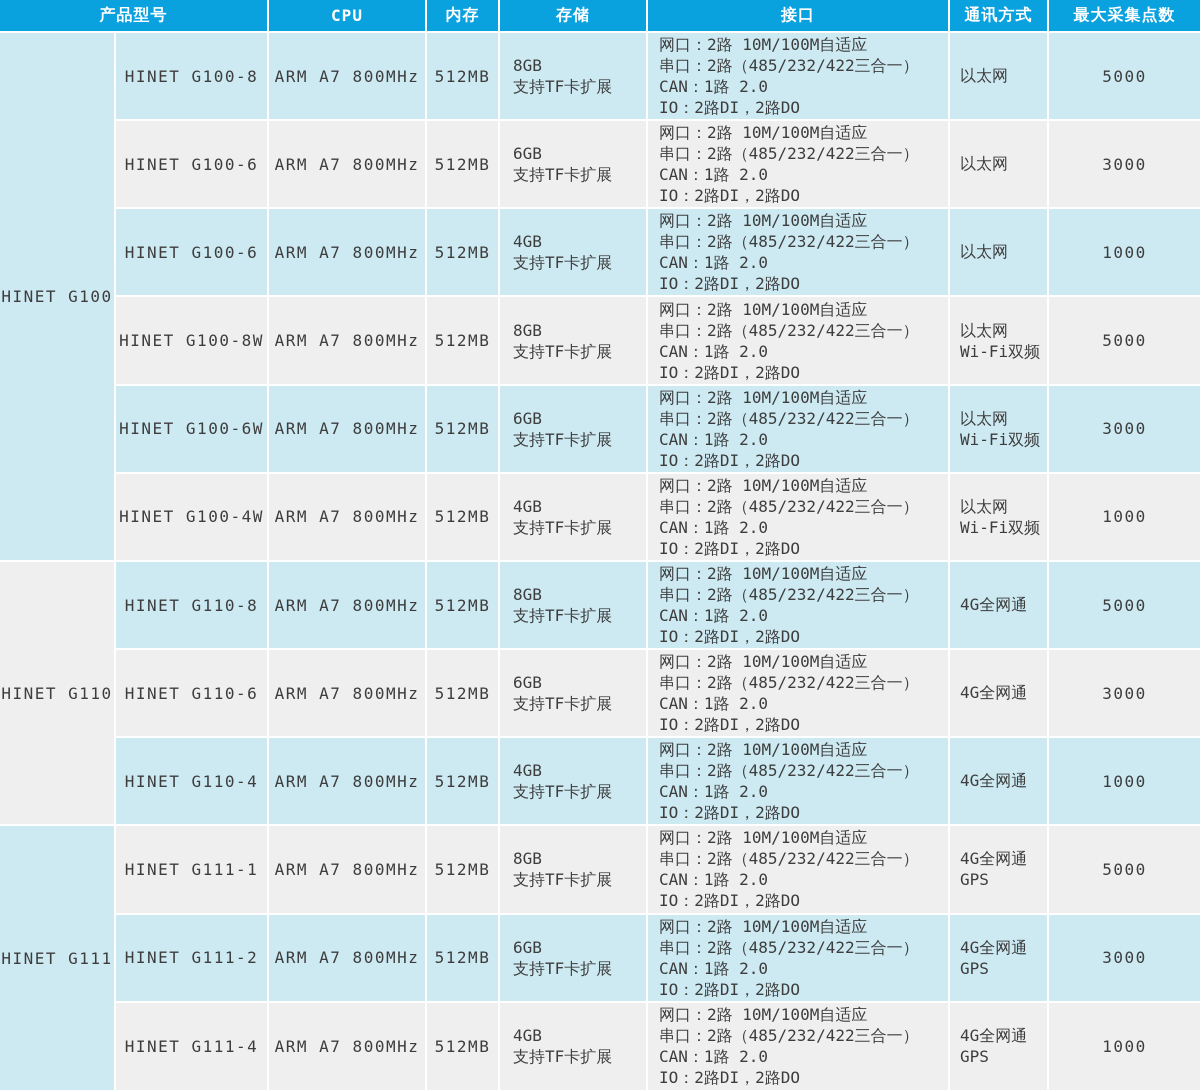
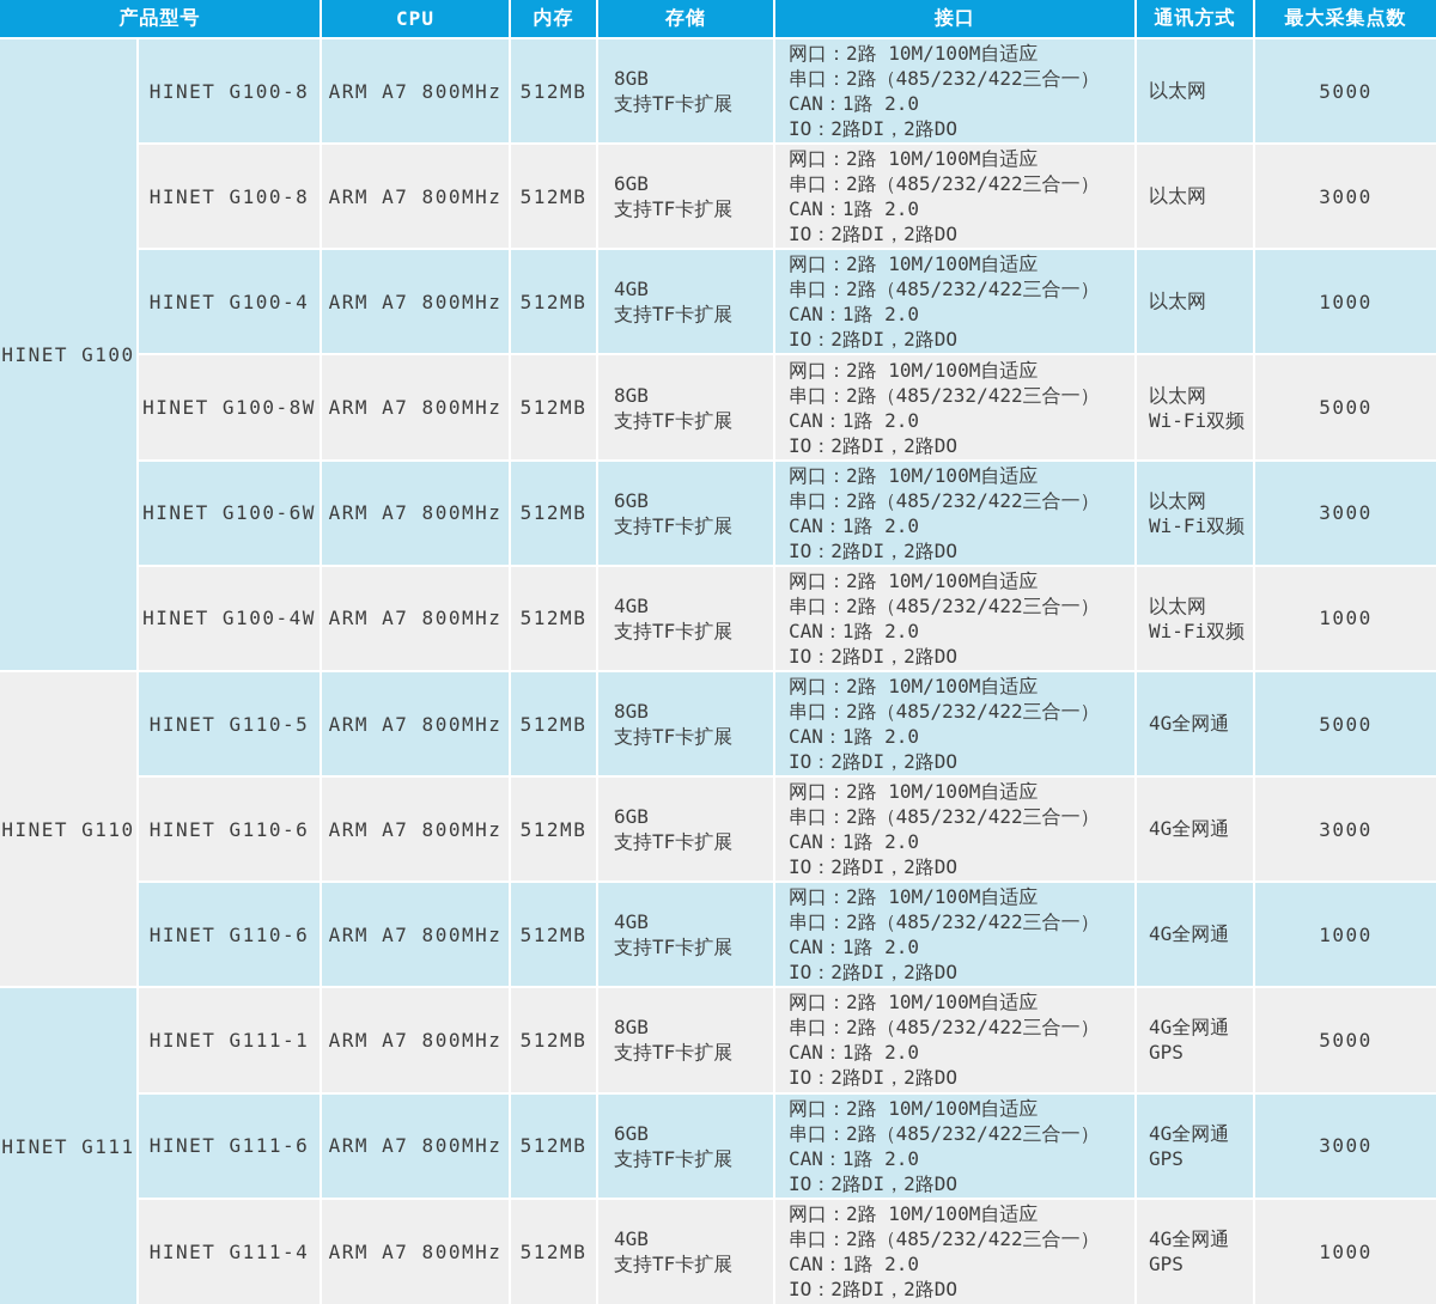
  产品型号	CPU	内存	存储	接口	通讯方式	最大采集点数
  HINET G100	HINET G100-8	ARM A7 800MHz	512MB	8GB支持TF卡扩展	网口：2路 10M/100M自适应串口：2路（485/232/422三合一）CAN：1路 2.0IO：2路DI，2路DO	以太网	5000
- HINET G100-6	ARM A7 800MHz	512MB	6GB支持TF卡扩展	网口：2路 10M/100M自适应串口：2路（485/232/422三合一）CAN：1路 2.0IO：2路DI，2路DO	以太网	3000
+ HINET G100-8	ARM A7 800MHz	512MB	6GB支持TF卡扩展	网口：2路 10M/100M自适应串口：2路（485/232/422三合一）CAN：1路 2.0IO：2路DI，2路DO	以太网	3000
- HINET G100-6	ARM A7 800MHz	512MB	4GB支持TF卡扩展	网口：2路 10M/100M自适应串口：2路（485/232/422三合一）CAN：1路 2.0IO：2路DI，2路DO	以太网	1000
+ HINET G100-4	ARM A7 800MHz	512MB	4GB支持TF卡扩展	网口：2路 10M/100M自适应串口：2路（485/232/422三合一）CAN：1路 2.0IO：2路DI，2路DO	以太网	1000
  HINET G100-8W	ARM A7 800MHz	512MB	8GB支持TF卡扩展	网口：2路 10M/100M自适应串口：2路（485/232/422三合一）CAN：1路 2.0IO：2路DI，2路DO	以太网Wi-Fi双频	5000
  HINET G100-6W	ARM A7 800MHz	512MB	6GB支持TF卡扩展	网口：2路 10M/100M自适应串口：2路（485/232/422三合一）CAN：1路 2.0IO：2路DI，2路DO	以太网Wi-Fi双频	3000
  HINET G100-4W	ARM A7 800MHz	512MB	4GB支持TF卡扩展	网口：2路 10M/100M自适应串口：2路（485/232/422三合一）CAN：1路 2.0IO：2路DI，2路DO	以太网Wi-Fi双频	1000
- HINET G110	HINET G110-8	ARM A7 800MHz	512MB	8GB支持TF卡扩展	网口：2路 10M/100M自适应串口：2路（485/232/422三合一）CAN：1路 2.0IO：2路DI，2路DO	4G全网通	5000
+ HINET G110	HINET G110-5	ARM A7 800MHz	512MB	8GB支持TF卡扩展	网口：2路 10M/100M自适应串口：2路（485/232/422三合一）CAN：1路 2.0IO：2路DI，2路DO	4G全网通	5000
  HINET G110-6	ARM A7 800MHz	512MB	6GB支持TF卡扩展	网口：2路 10M/100M自适应串口：2路（485/232/422三合一）CAN：1路 2.0IO：2路DI，2路DO	4G全网通	3000
- HINET G110-4	ARM A7 800MHz	512MB	4GB支持TF卡扩展	网口：2路 10M/100M自适应串口：2路（485/232/422三合一）CAN：1路 2.0IO：2路DI，2路DO	4G全网通	1000
+ HINET G110-6	ARM A7 800MHz	512MB	4GB支持TF卡扩展	网口：2路 10M/100M自适应串口：2路（485/232/422三合一）CAN：1路 2.0IO：2路DI，2路DO	4G全网通	1000
  HINET G111	HINET G111-1	ARM A7 800MHz	512MB	8GB支持TF卡扩展	网口：2路 10M/100M自适应串口：2路（485/232/422三合一）CAN：1路 2.0IO：2路DI，2路DO	4G全网通GPS	5000
- HINET G111-2	ARM A7 800MHz	512MB	6GB支持TF卡扩展	网口：2路 10M/100M自适应串口：2路（485/232/422三合一）CAN：1路 2.0IO：2路DI，2路DO	4G全网通GPS	3000
+ HINET G111-6	ARM A7 800MHz	512MB	6GB支持TF卡扩展	网口：2路 10M/100M自适应串口：2路（485/232/422三合一）CAN：1路 2.0IO：2路DI，2路DO	4G全网通GPS	3000
  HINET G111-4	ARM A7 800MHz	512MB	4GB支持TF卡扩展	网口：2路 10M/100M自适应串口：2路（485/232/422三合一）CAN：1路 2.0IO：2路DI，2路DO	4G全网通GPS	1000
